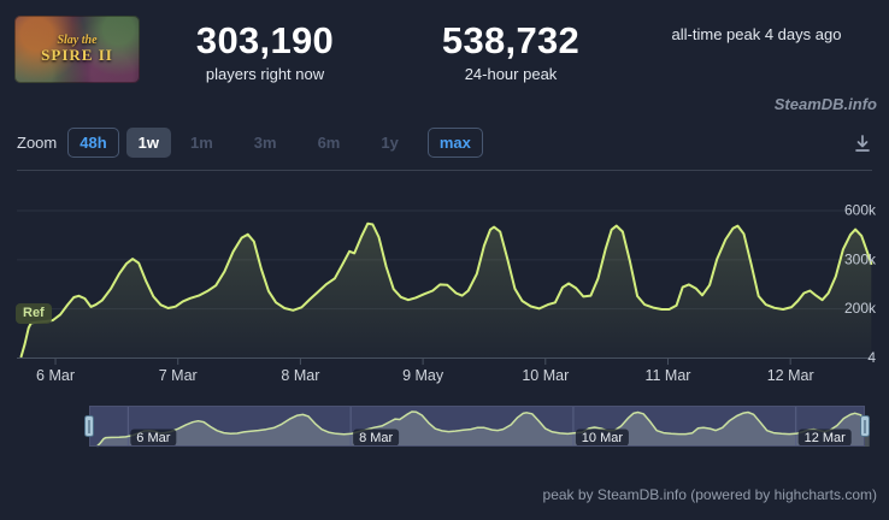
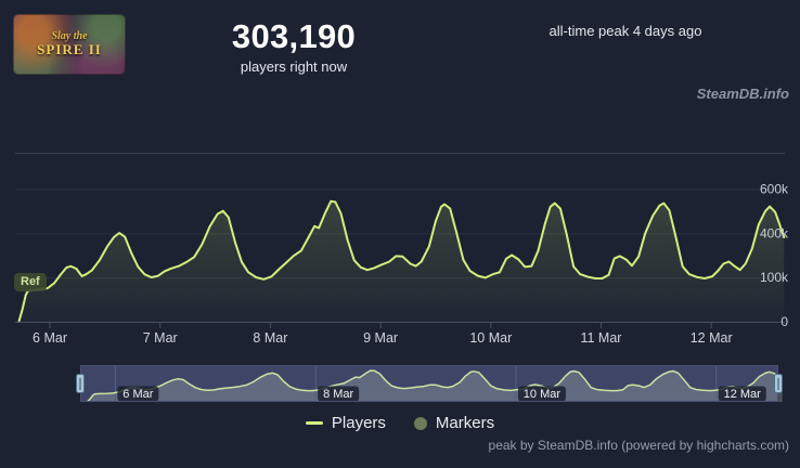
  Slay the
  SPIRE II
  303,190
  players right now
- 538,732
- 24-hour peak
  all-time peak 4 days ago
  SteamDB.info
- Zoom
- 48h
- 1w
- 1m
- 3m
- 6m
- 1y
- max
  6 Mar
  7 Mar
  8 Mar
- 9 May
+ 9 Mar
  10 Mar
  11 Mar
  12 Mar
- 4
+ 0
- 200k
+ 100k
- 300k
+ 400k
  600k
  6 Mar
  8 Mar
  10 Mar
  12 Mar
  Ref
+ Players
+ Markers
  peak by SteamDB.info (powered by highcharts.com)
